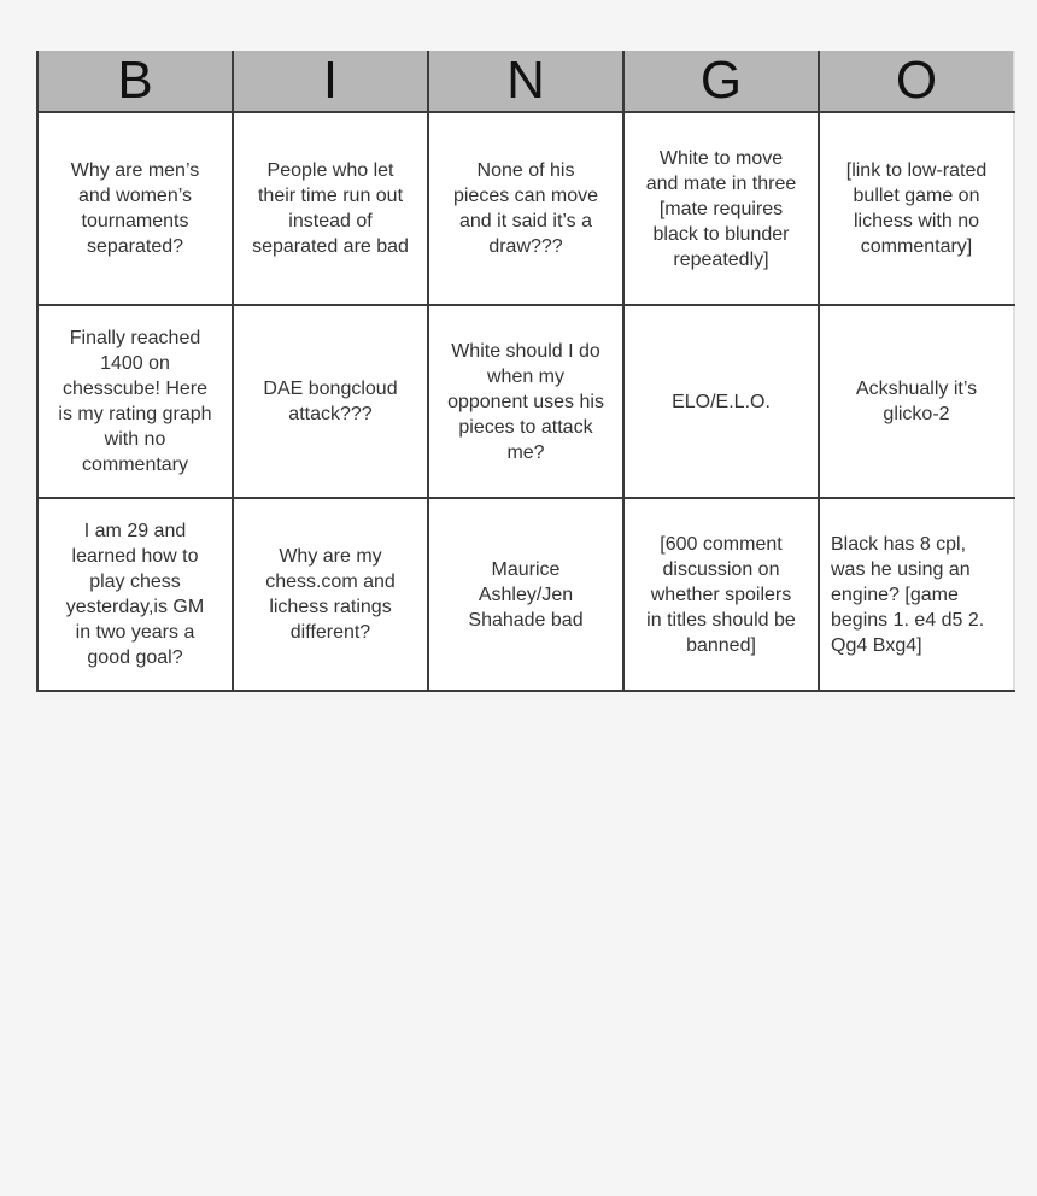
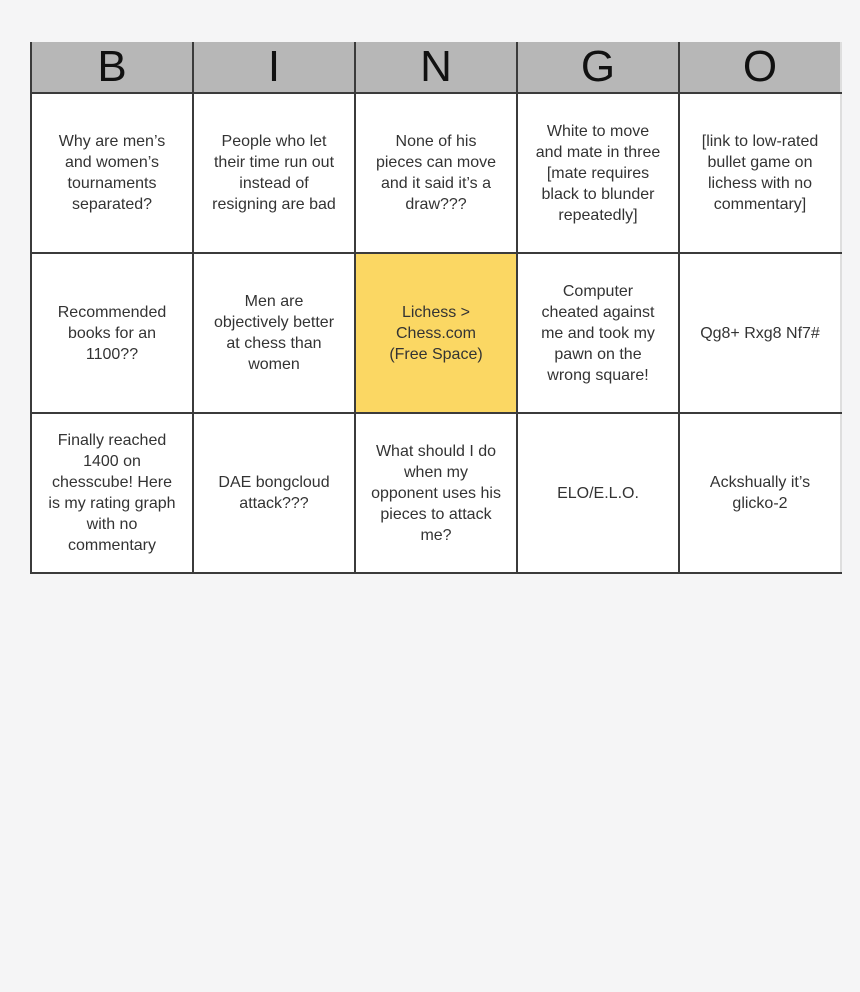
  B	I	N	G	O
- Why are men’s and women’s tournaments separated?	People who let their time run out instead of separated are bad	None of his pieces can move and it said it’s a draw???	White to move and mate in three [mate requires black to blunder repeatedly]	[link to low-rated bullet game on lichess with no commentary]
+ Why are men’s and women’s tournaments separated?	People who let their time run out instead of resigning are bad	None of his pieces can move and it said it’s a draw???	White to move and mate in three [mate requires black to blunder repeatedly]	[link to low-rated bullet game on lichess with no commentary]
+ Recommended books for an 1100??	Men are objectively better at chess than women	Lichess > Chess.com (Free Space)	Computer cheated against me and took my pawn on the wrong square!	Qg8+ Rxg8 Nf7#
- Finally reached 1400 on chesscube! Here is my rating graph with no commentary	DAE bongcloud attack???	White should I do when my opponent uses his pieces to attack me?	ELO/E.L.O.	Ackshually it’s glicko-2
+ Finally reached 1400 on chesscube! Here is my rating graph with no commentary	DAE bongcloud attack???	What should I do when my opponent uses his pieces to attack me?	ELO/E.L.O.	Ackshually it’s glicko-2
- I am 29 and learned how to play chess yesterday,is GM in two years a good goal?	Why are my chess.com and lichess ratings different?	Maurice Ashley/Jen Shahade bad	[600 comment discussion on whether spoilers in titles should be banned]	Black has 8 cpl, was he using an engine? [game begins 1. e4 d5 2. Qg4 Bxg4]
